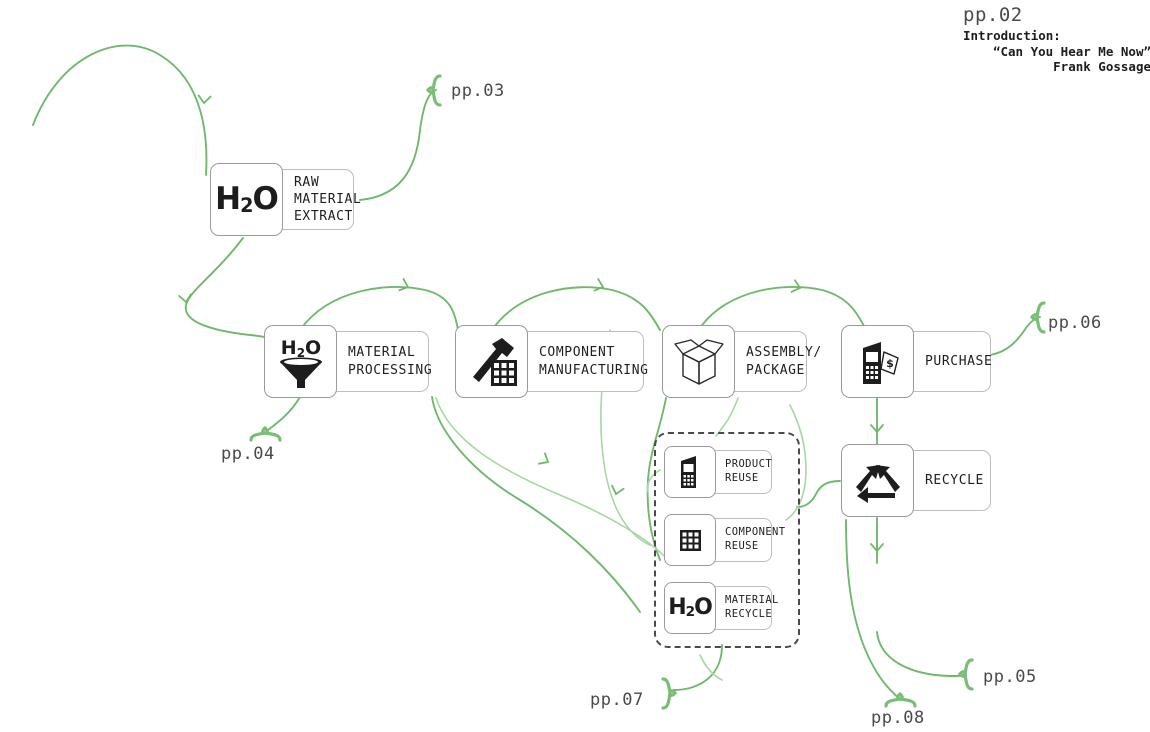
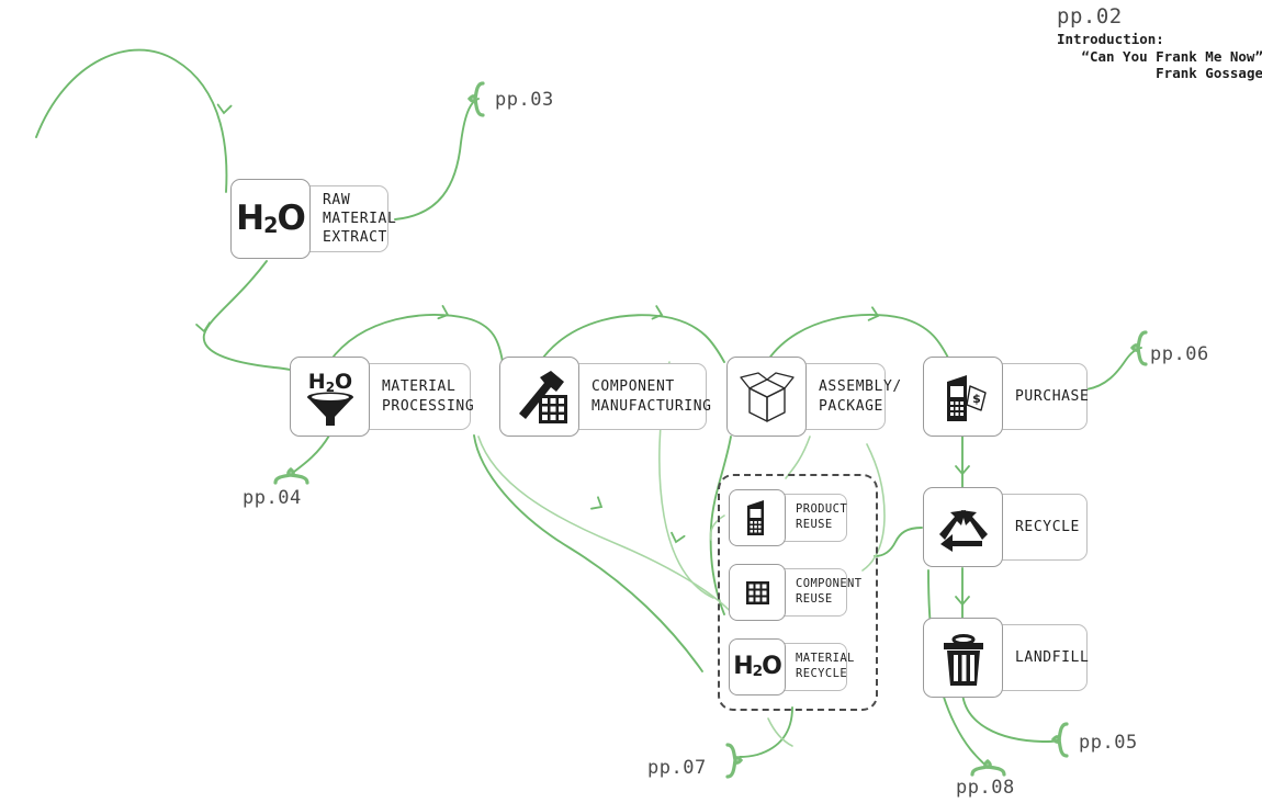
  pp.02
  Introduction:
- “Can You Hear Me Now”
+ “Can You Frank Me Now”
  Frank Gossage
  H2O
  RAW
  MATERIAL
  EXTRACT
  H2O
  MATERIAL
  PROCESSING
  COMPONENT
  MANUFACTURING
  ASSEMBLY/
  PACKAGE
  $
  PURCHASE
  RECYCLE
+ LANDFILL
  PRODUCT
  REUSE
  COMPONENT
  REUSE
  H2O
  MATERIAL
  RECYCLE
  pp.03
  pp.04
  pp.05
  pp.06
  pp.07
  pp.08
